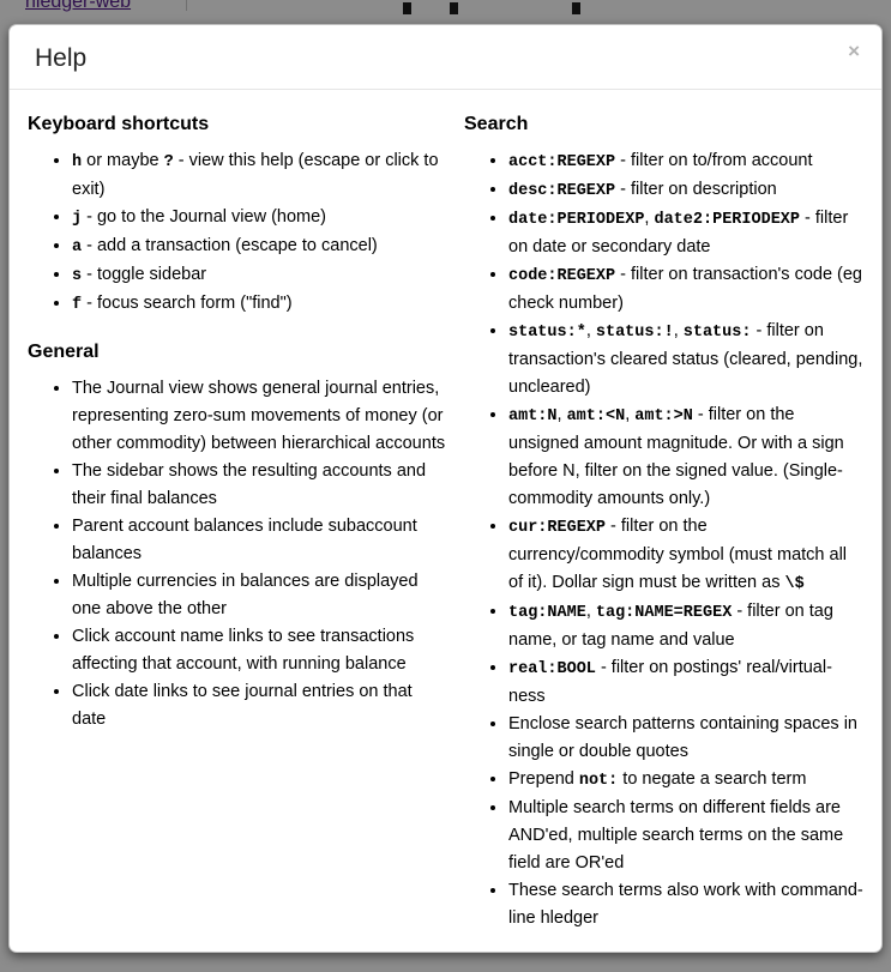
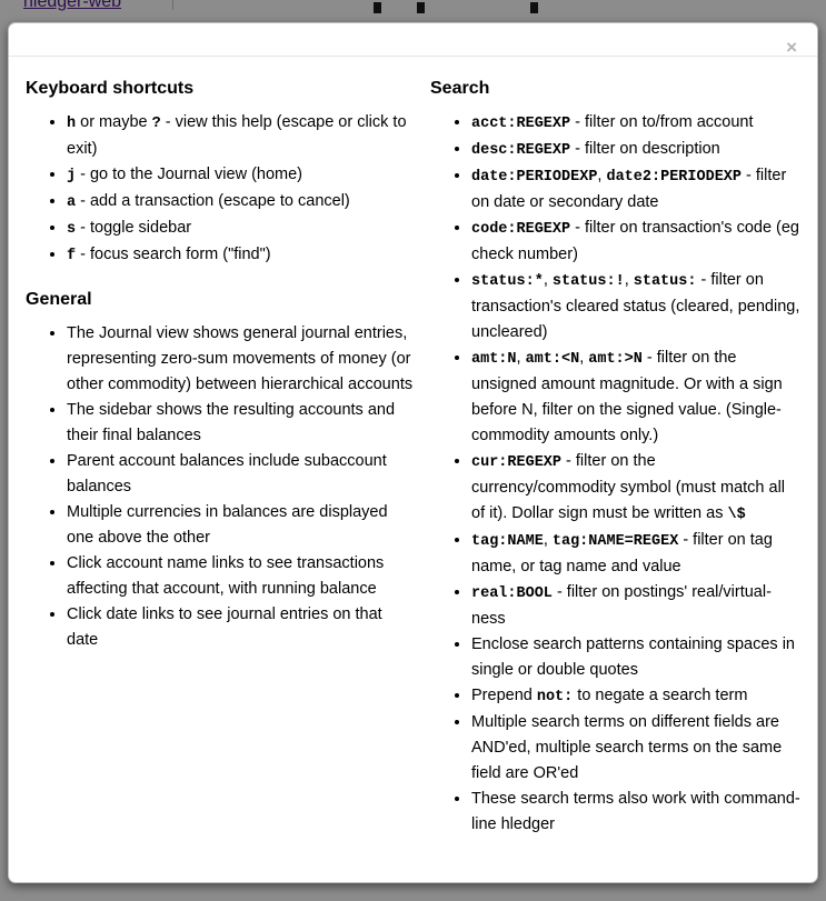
  hledger-web
- Help
  ×
  Keyboard shortcuts
  h or maybe ? - view this help (escape or click to exit)
  j - go to the Journal view (home)
  a - add a transaction (escape to cancel)
  s - toggle sidebar
  f - focus search form ("find")
  General
  The Journal view shows general journal entries, representing zero-sum movements of money (or other commodity) between hierarchical accounts
  The sidebar shows the resulting accounts and their final balances
  Parent account balances include subaccount balances
  Multiple currencies in balances are displayed one above the other
  Click account name links to see transactions affecting that account, with running balance
  Click date links to see journal entries on that date
  Search
  acct:REGEXP - filter on to/from account
  desc:REGEXP - filter on description
  date:PERIODEXP, date2:PERIODEXP - filter on date or secondary date
  code:REGEXP - filter on transaction's code (eg check number)
  status:*, status:!, status: - filter on transaction's cleared status (cleared, pending, uncleared)
  amt:N, amt:<N, amt:>N - filter on the unsigned amount magnitude. Or with a sign before N, filter on the signed value. (Single-commodity amounts only.)
  cur:REGEXP - filter on the currency/commodity symbol (must match all of it). Dollar sign must be written as \$
  tag:NAME, tag:NAME=REGEX - filter on tag name, or tag name and value
  real:BOOL - filter on postings' real/virtual-ness
  Enclose search patterns containing spaces in single or double quotes
  Prepend not: to negate a search term
  Multiple search terms on different fields are AND'ed, multiple search terms on the same field are OR'ed
  These search terms also work with command-line hledger
